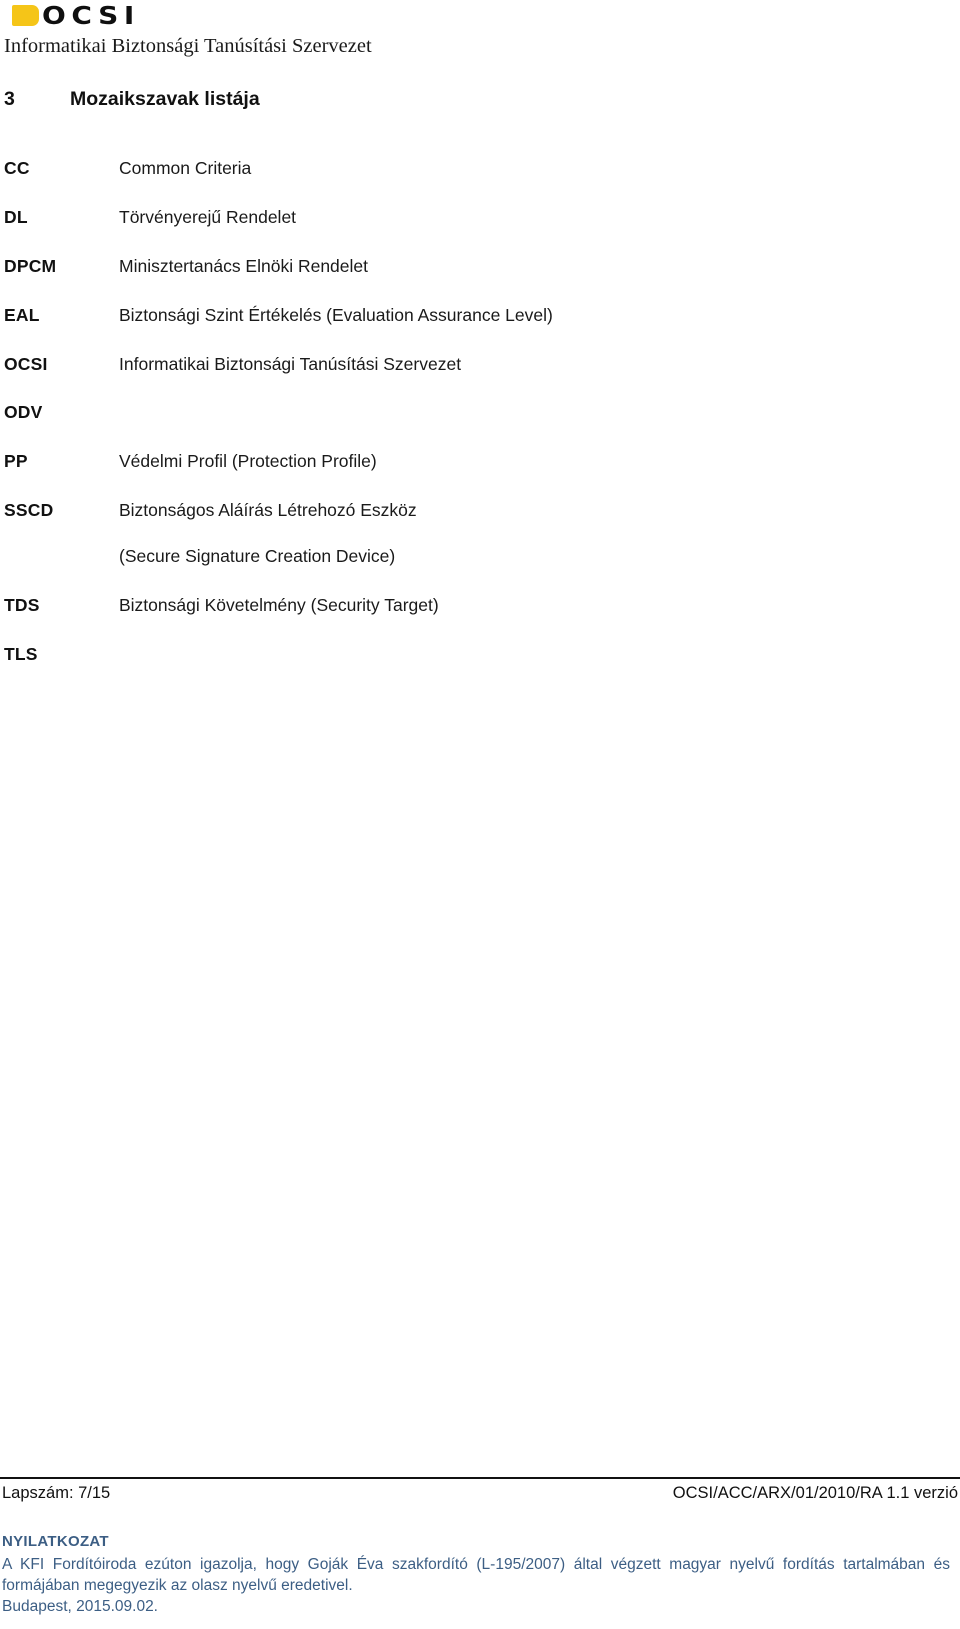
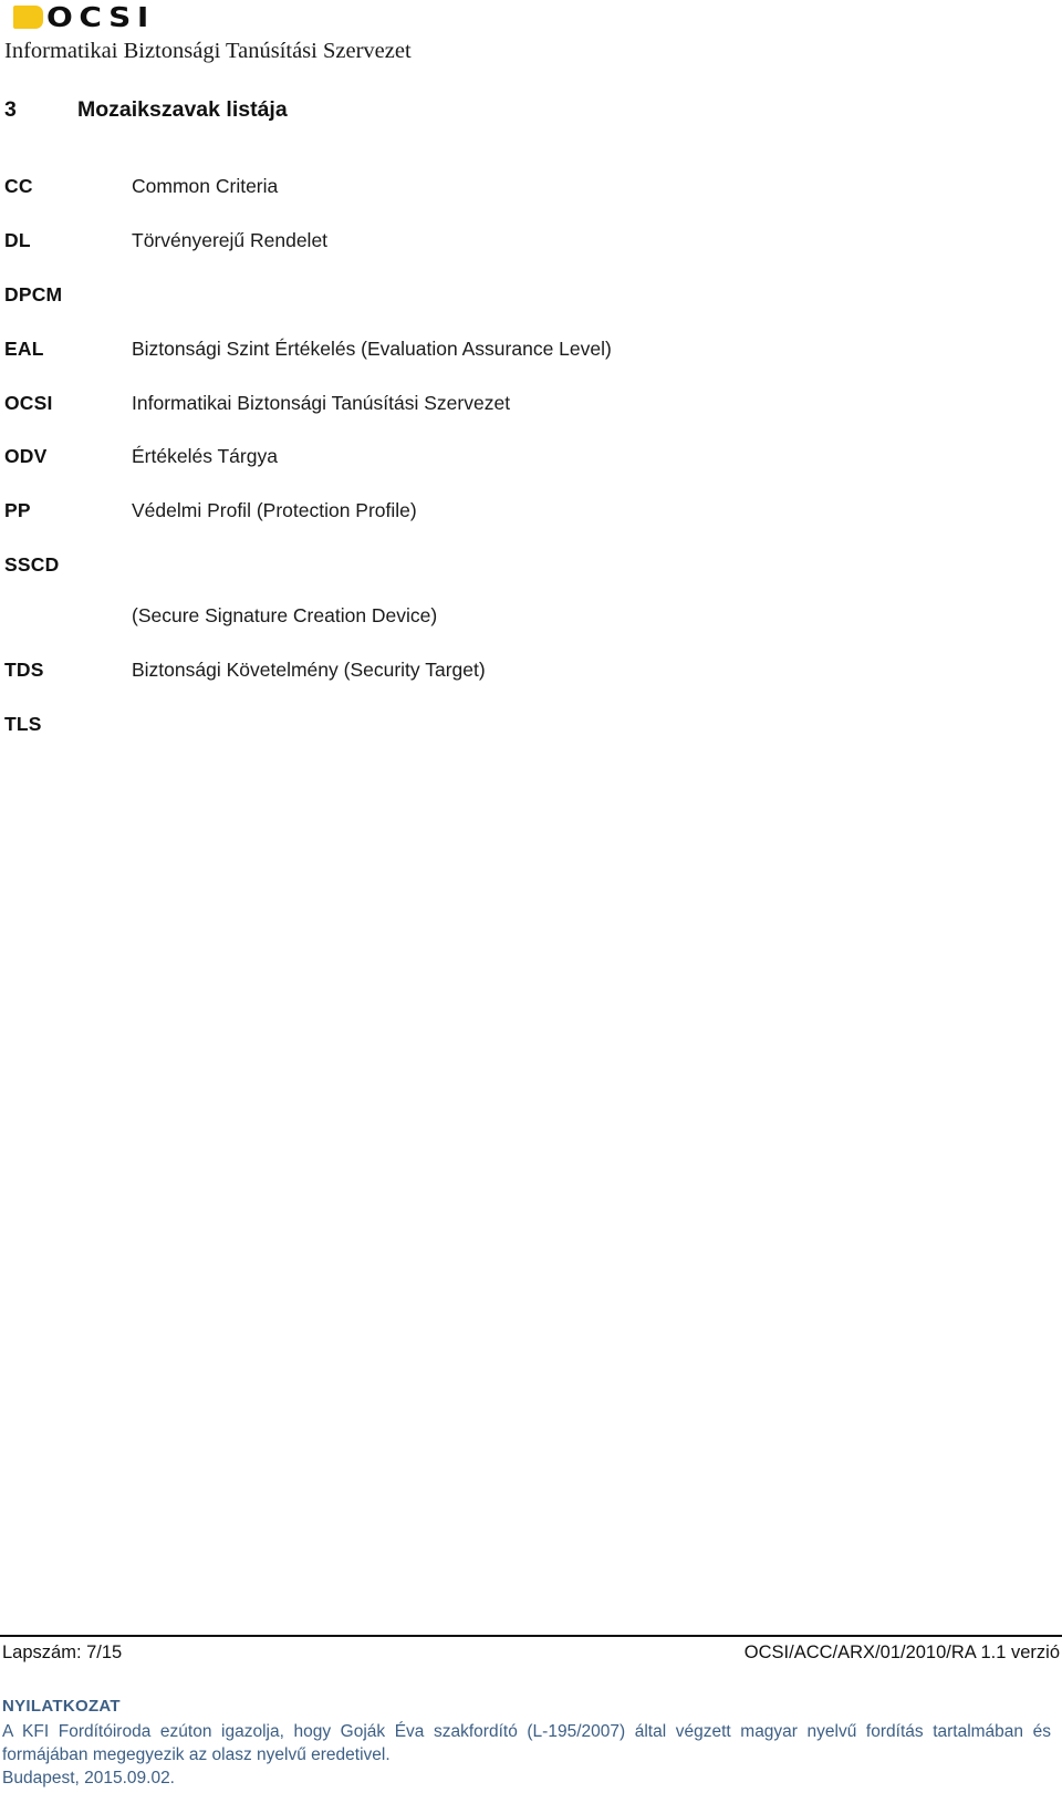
  OCSI
  Informatikai Biztonsági Tanúsítási Szervezet
  3
  Mozaikszavak listája
  CC
  Common Criteria
  DL
  Törvényerejű Rendelet
  DPCM
- Minisztertanács Elnöki Rendelet
  EAL
  Biztonsági Szint Értékelés (Evaluation Assurance Level)
  OCSI
  Informatikai Biztonsági Tanúsítási Szervezet
  ODV
+ Értékelés Tárgya
  PP
  Védelmi Profil (Protection Profile)
  SSCD
- Biztonságos Aláírás Létrehozó Eszköz
  (Secure Signature Creation Device)
  TDS
  Biztonsági Követelmény (Security Target)
  TLS
  Lapszám: 7/15
  OCSI/ACC/ARX/01/2010/RA 1.1 verzió
  NYILATKOZAT
  A KFI Fordítóiroda ezúton igazolja, hogy Goják Éva szakfordító (L-195/2007) által végzett magyar nyelvű fordítás tartalmában és formájában megegyezik az olasz nyelvű eredetivel.
  Budapest, 2015.09.02.
